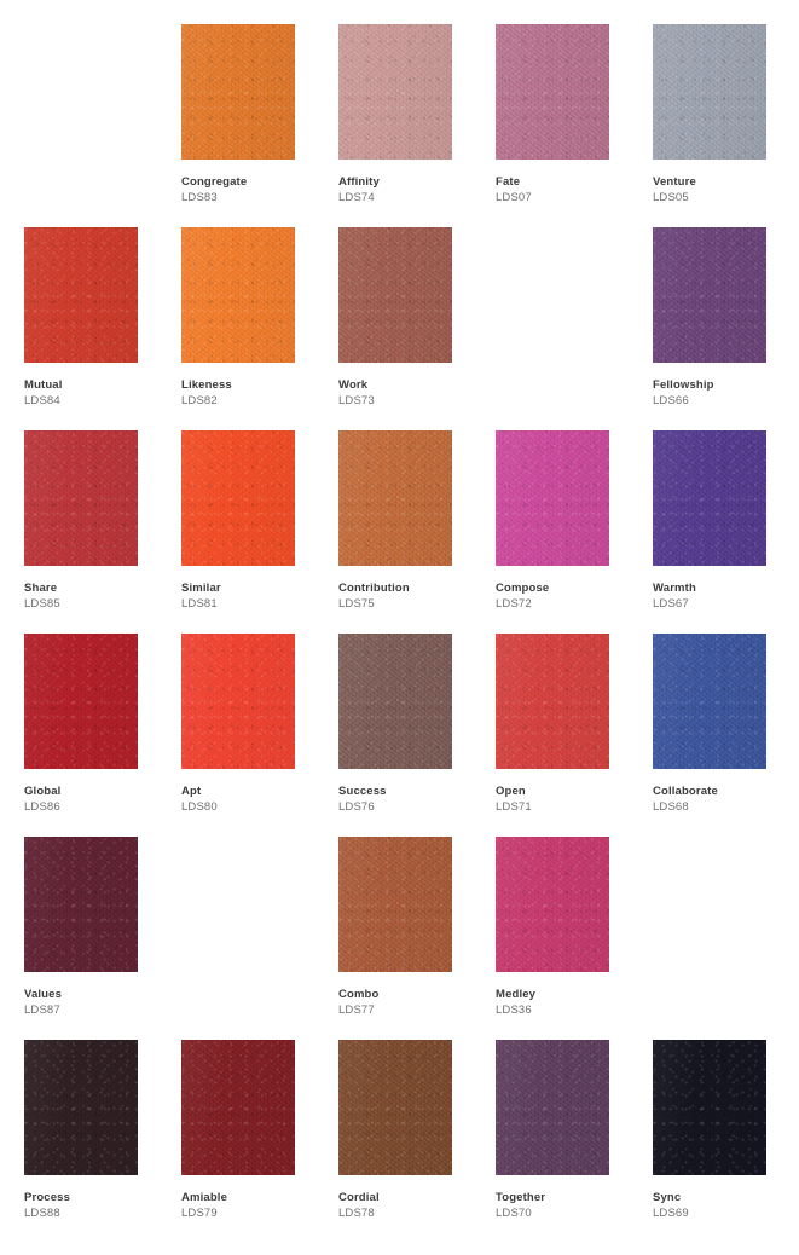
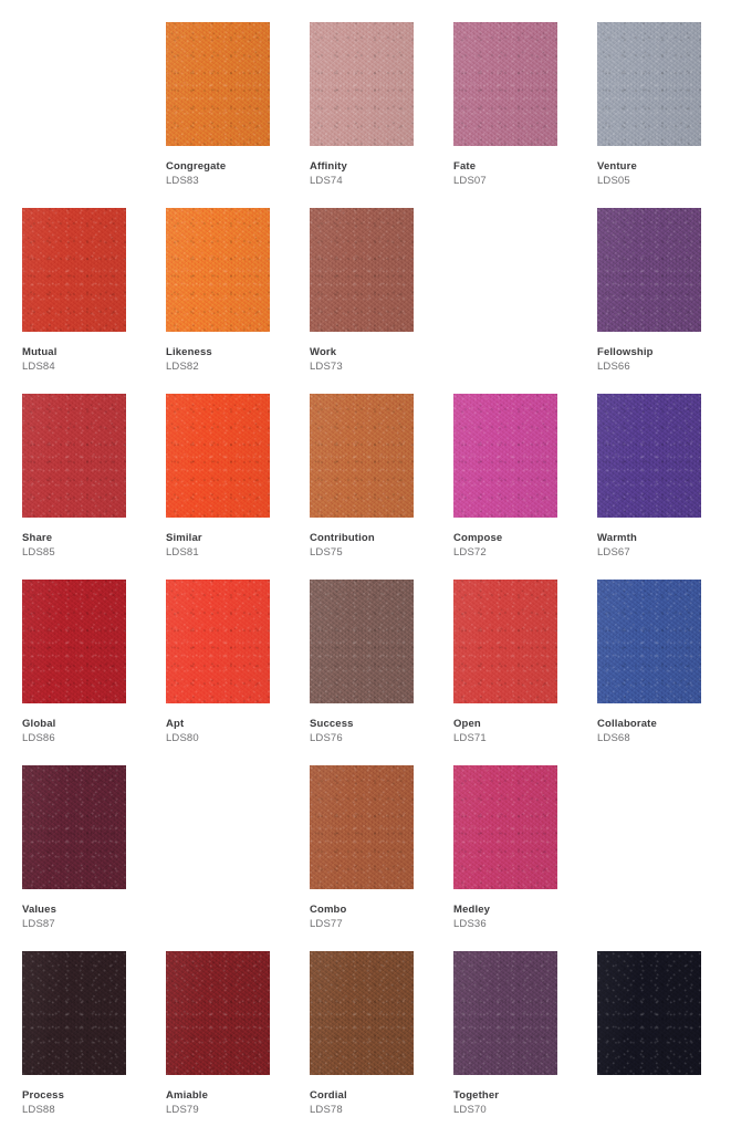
  Congregate
  LDS83
  Affinity
  LDS74
  Fate
  LDS07
  Venture
  LDS05
  Mutual
  LDS84
  Likeness
  LDS82
  Work
  LDS73
  Fellowship
  LDS66
  Share
  LDS85
  Similar
  LDS81
  Contribution
  LDS75
  Compose
  LDS72
  Warmth
  LDS67
  Global
  LDS86
  Apt
  LDS80
  Success
  LDS76
  Open
  LDS71
  Collaborate
  LDS68
  Values
  LDS87
  Combo
  LDS77
  Medley
  LDS36
  Process
  LDS88
  Amiable
  LDS79
  Cordial
  LDS78
  Together
  LDS70
- Sync
- LDS69
